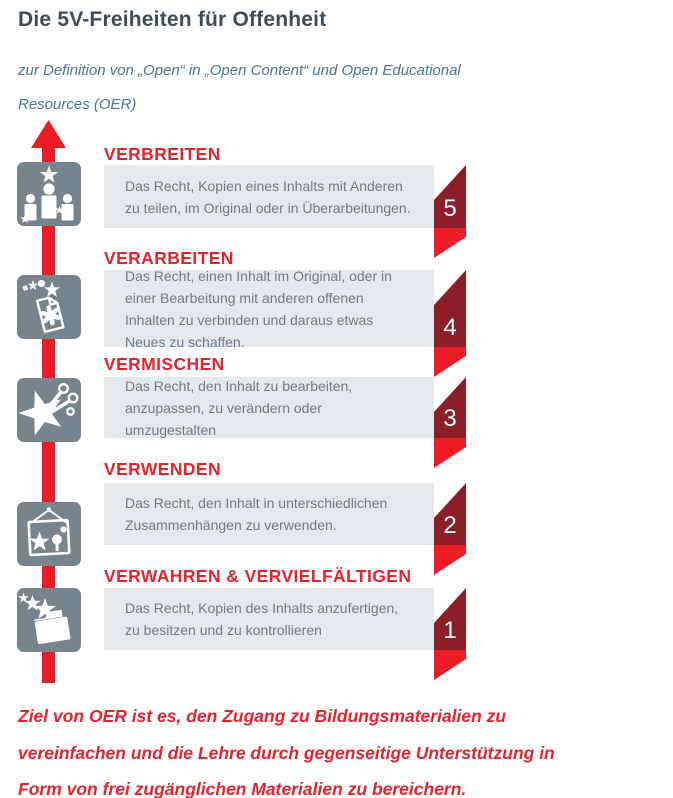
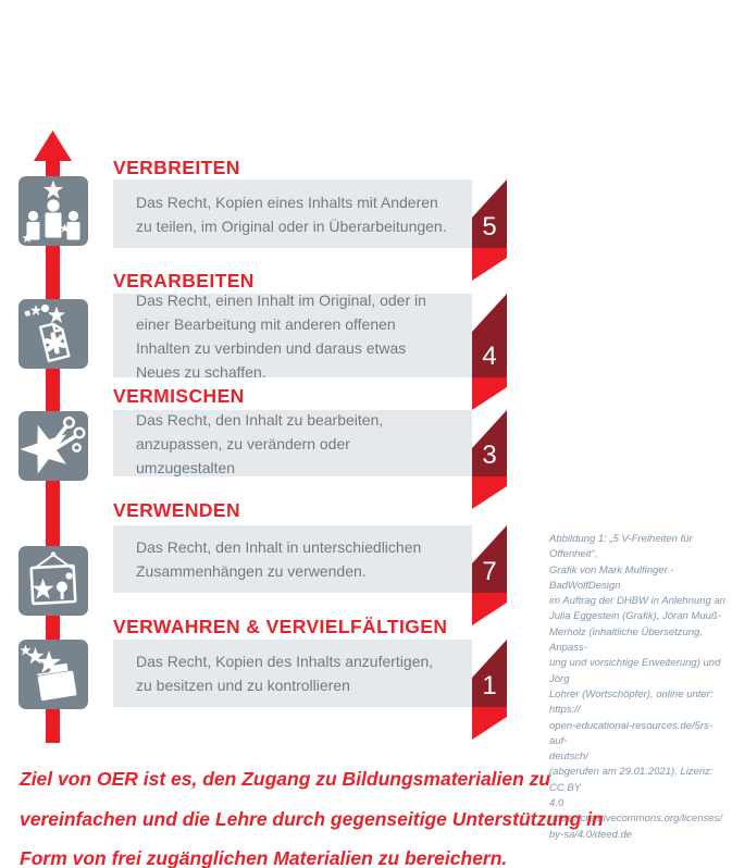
- Die 5V-Freiheiten für Offenheit
- zur Definition von „Open“ in „Open Content“ und Open Educational Resources (OER)
  VERBREITEN
  Das Recht, Kopien eines Inhalts mit Anderen zu teilen, im Original oder in Überarbeitungen.
  5
  VERARBEITEN
  Das Recht, einen Inhalt im Original, oder in einer Bearbeitung mit anderen offenen Inhalten zu verbinden und daraus etwas Neues zu schaffen.
  4
  VERMISCHEN
  Das Recht, den Inhalt zu bearbeiten, anzupassen, zu verändern oder umzugestalten
  3
  VERWENDEN
  Das Recht, den Inhalt in unterschiedlichen Zusammenhängen zu verwenden.
- 2
+ 7
  VERWAHREN & VERVIELFÄLTIGEN
  Das Recht, Kopien des Inhalts anzufertigen, zu besitzen und zu kontrollieren
  1
+ Abbildung 1: „5 V-Freiheiten für Offenheit“,
+ Grafik von Mark Mulfinger - BadWolfDesign
+ im Auftrag der DHBW in Anlehnung an
+ Julia Eggestein (Grafik), Jöran Muuß-
+ Merholz (inhaltliche Übersetzung, Anpass-
+ ung und vorsichtige Erweiterung) und Jörg
+ Lohrer (Wortschöpfer), online unter: https://
+ open-educational-resources.de/5rs-auf-
+ deutsch/
+ (abgerufen am 29.01.2021), Lizenz: CC BY
+ 4.0 https://creativecommons.org/licenses/
+ by-sa/4.0/deed.de
  Ziel von OER ist es, den Zugang zu Bildungsmaterialien zu vereinfachen und die Lehre durch gegenseitige Unterstützung in Form von frei zugänglichen Materialien zu bereichern.
